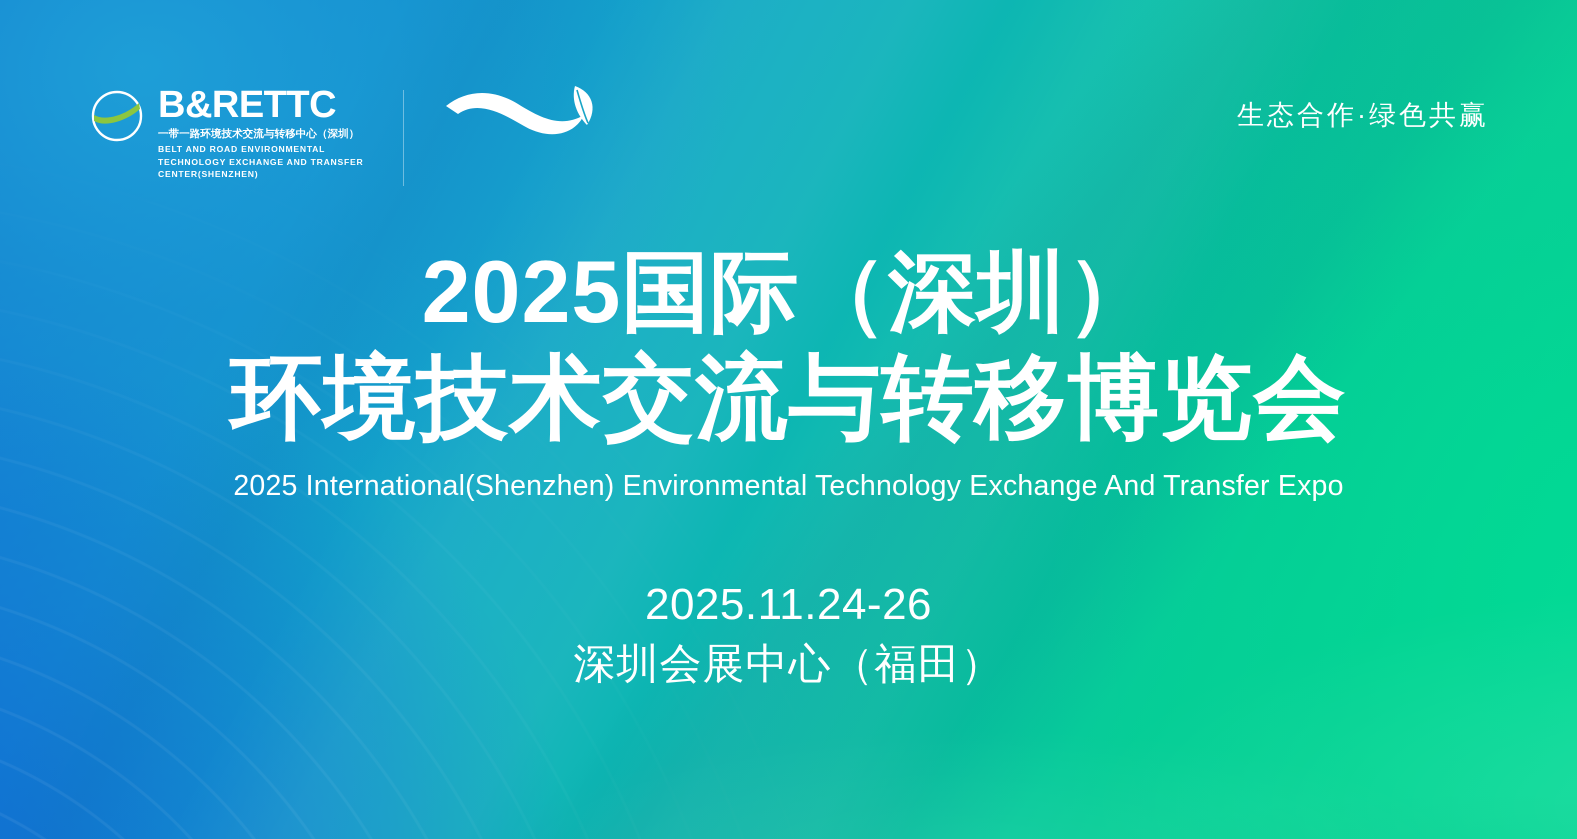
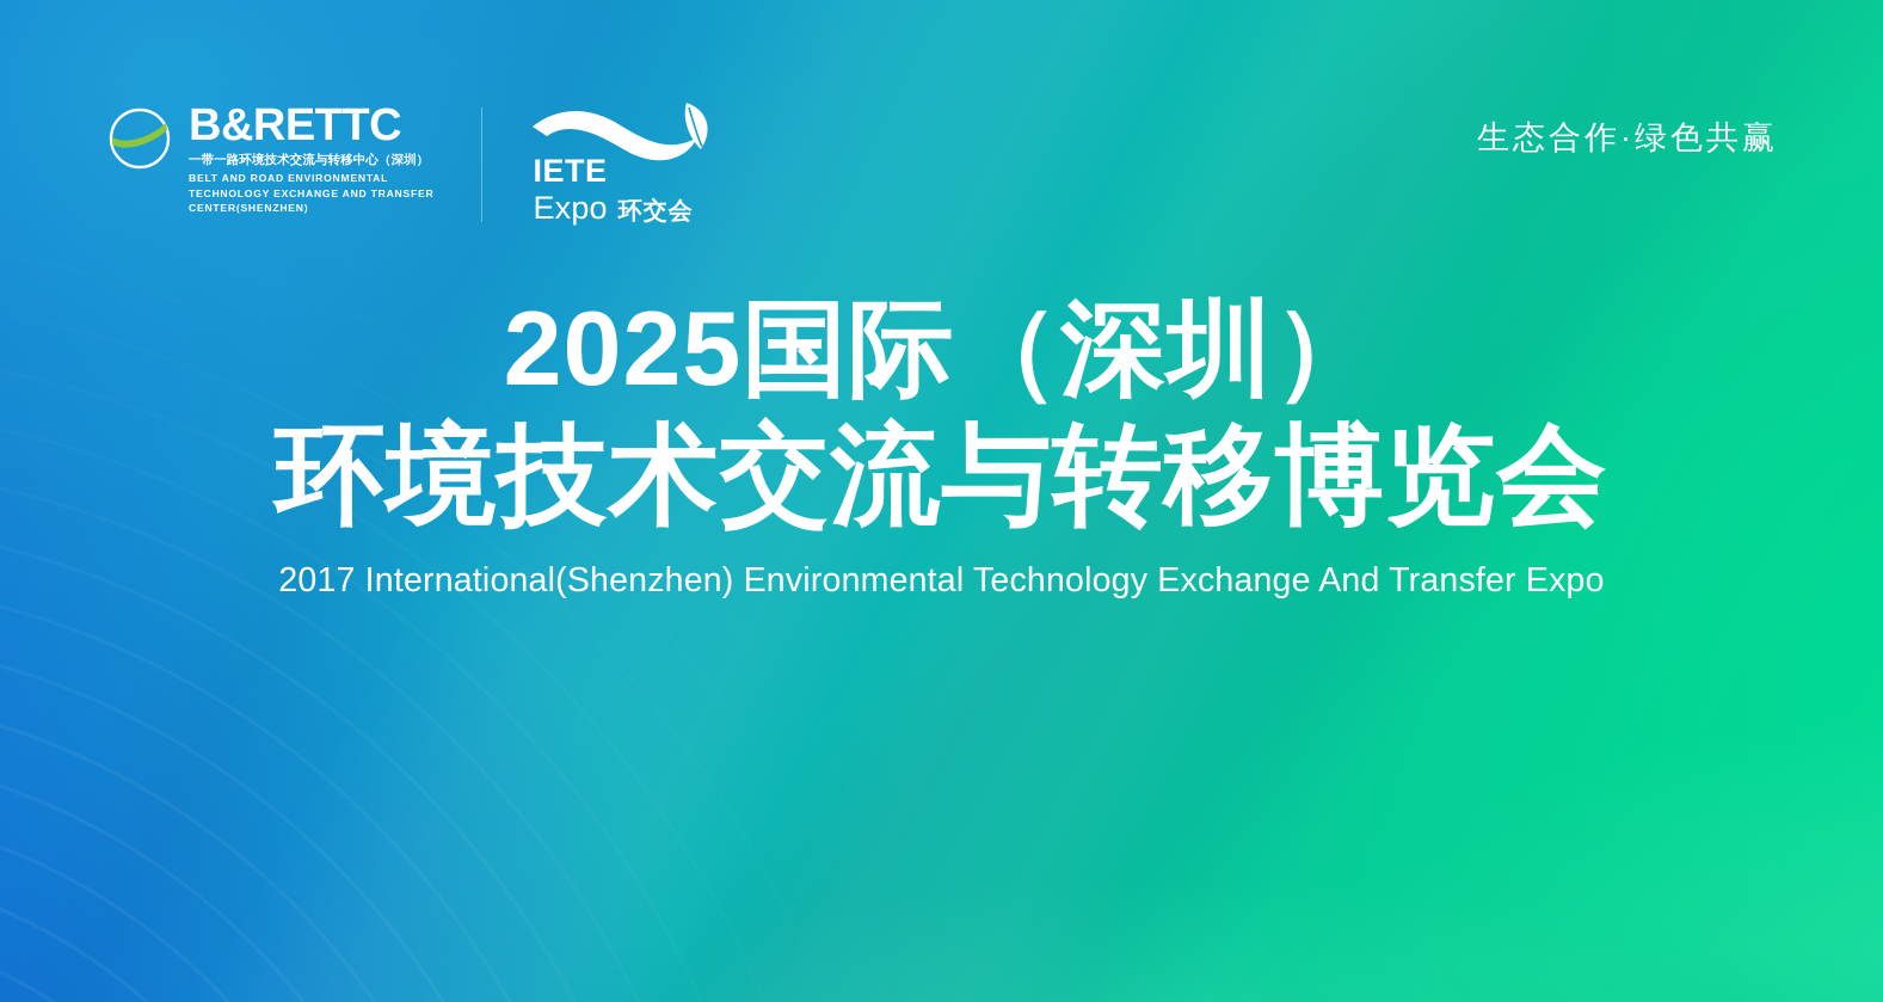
  B&RETTC
  一带一路环境技术交流与转移中心（深圳）
  BELT AND ROAD ENVIRONMENTAL
  TECHNOLOGY EXCHANGE AND TRANSFER
  CENTER(SHENZHEN)
+ IETE
+ Expo
+ 环交会
  生态合作·绿色共赢
  2025国际（深圳）
  环境技术交流与转移博览会
- 2025 International(Shenzhen) Environmental Technology Exchange And Transfer Expo
+ 2017 International(Shenzhen) Environmental Technology Exchange And Transfer Expo
- 2025.11.24-26
- 深圳会展中心（福田）
